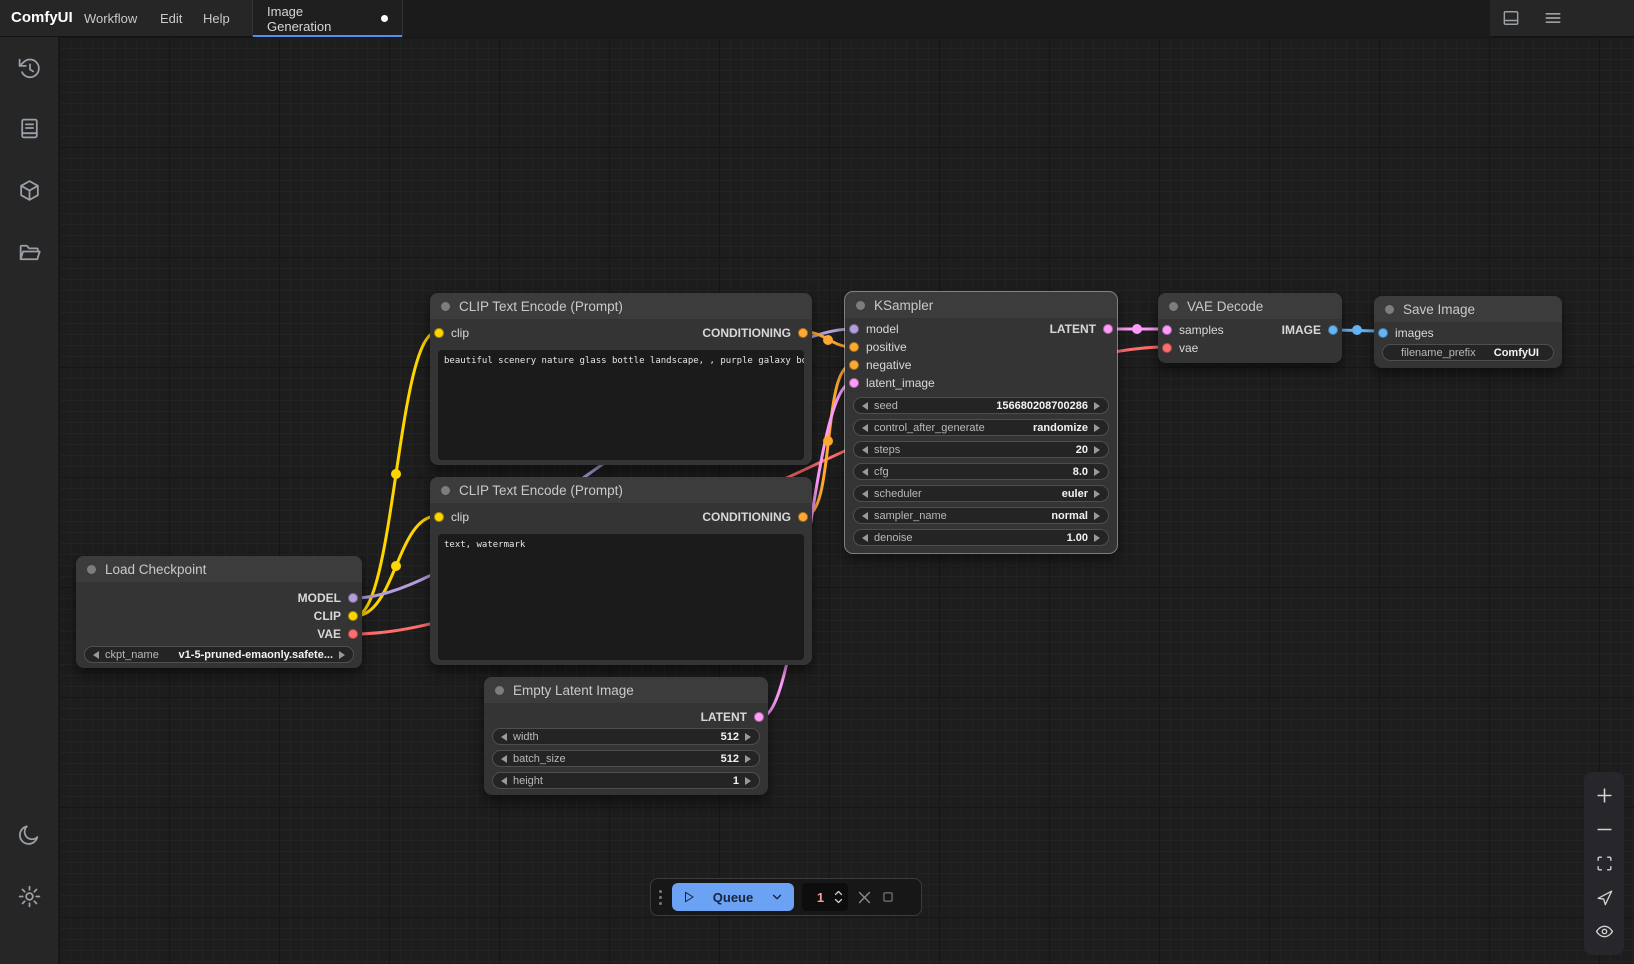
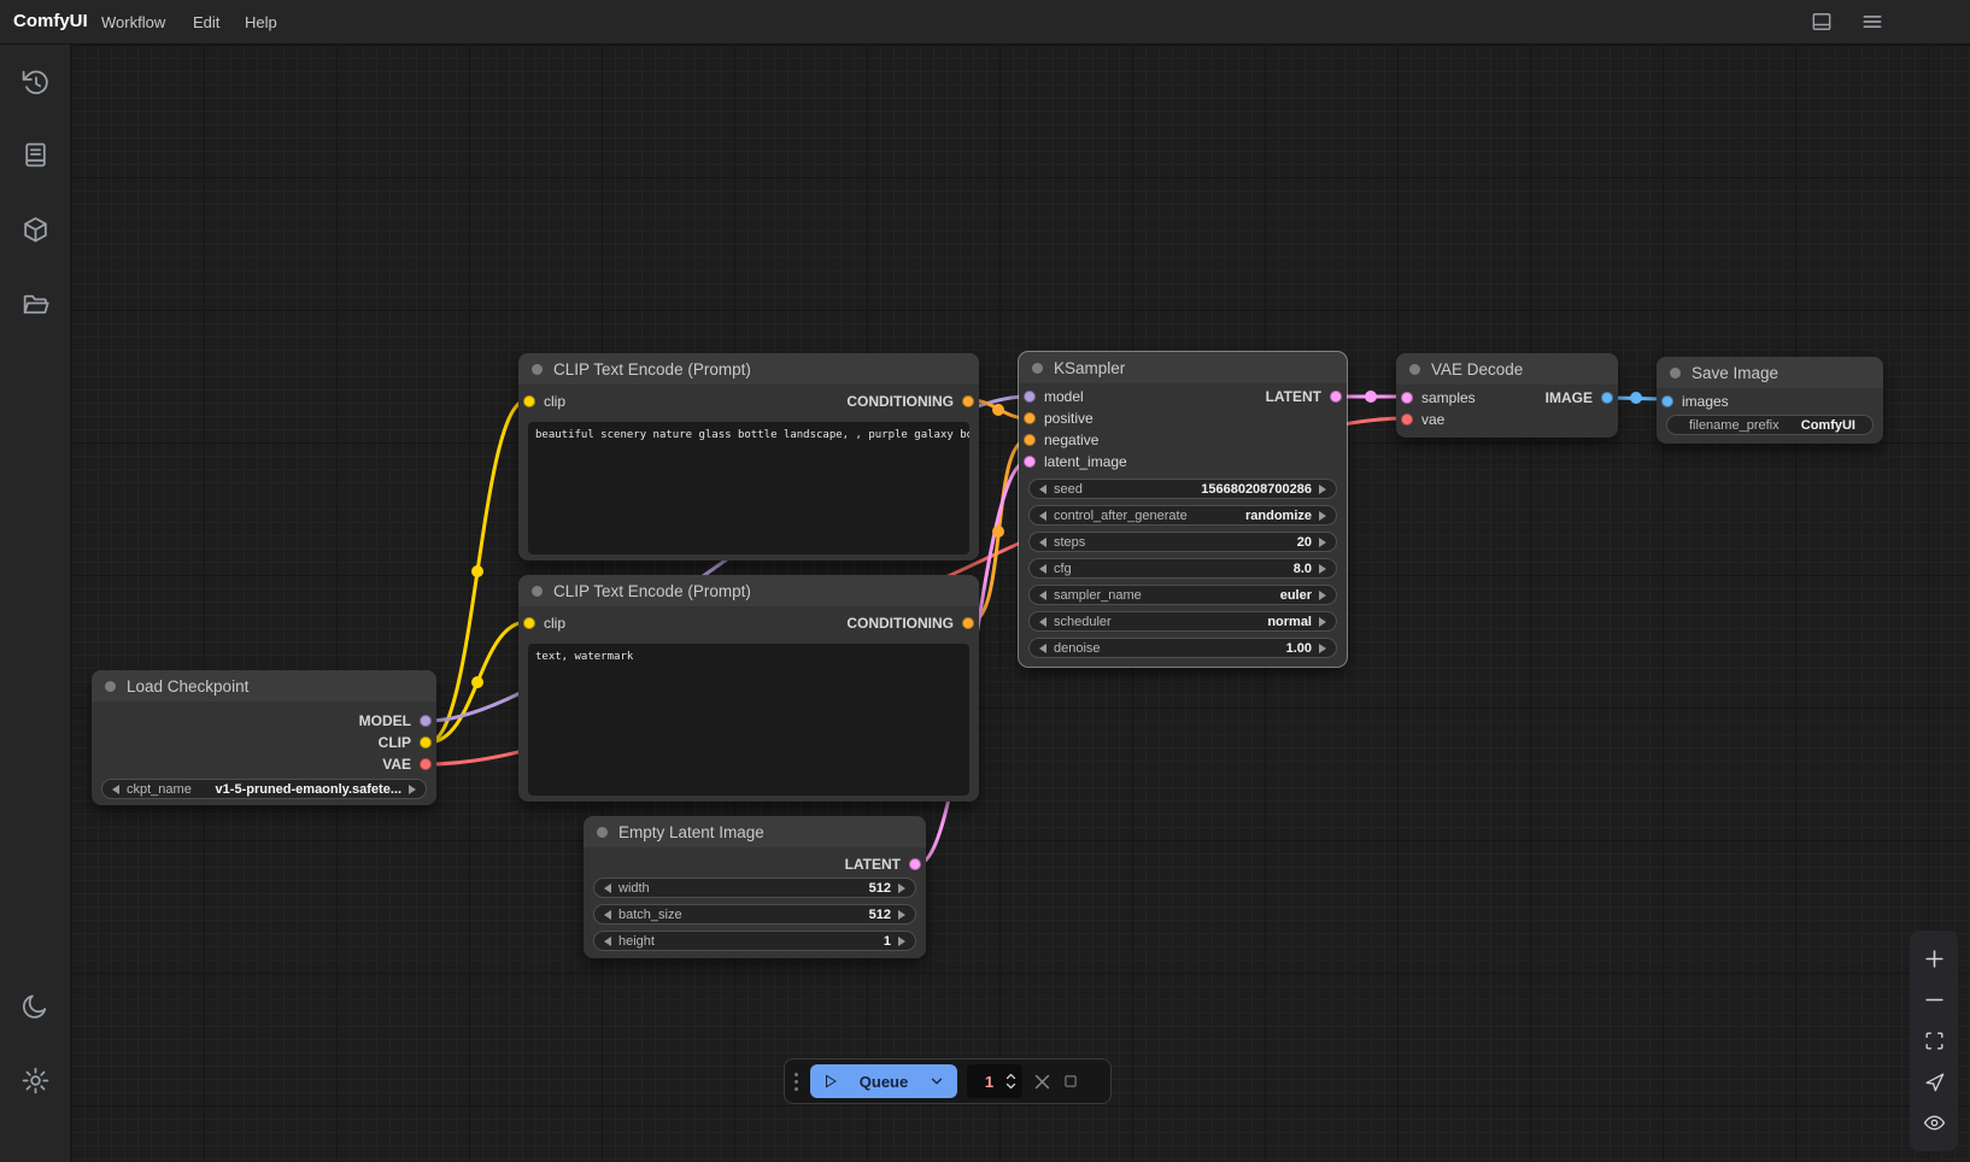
  Load Checkpoint
  MODEL
  CLIP
  VAE
  ckpt_name
  v1-5-pruned-emaonly.safete...
  CLIP Text Encode (Prompt)
  clip
  CONDITIONING
  beautiful scenery nature glass bottle landscape, , purple galaxy b
  CLIP Text Encode (Prompt)
  clip
  CONDITIONING
  text, watermark
  Empty Latent Image
  LATENT
  width
  512
  batch_size
  512
  height
  1
  KSampler
  model
  LATENT
  positive
  negative
  latent_image
  seed
  156680208700286
  control_after_generate
  randomize
  steps
  20
  cfg
  8.0
- scheduler
+ sampler_name
  euler
- sampler_name
+ scheduler
  normal
  denoise
  1.00
  VAE Decode
  samples
  IMAGE
  vae
  Save Image
  images
  filename_prefix
  ComfyUI
  ComfyUI
  Workflow
  Edit
  Help
- Image Generation
  Queue
  1
